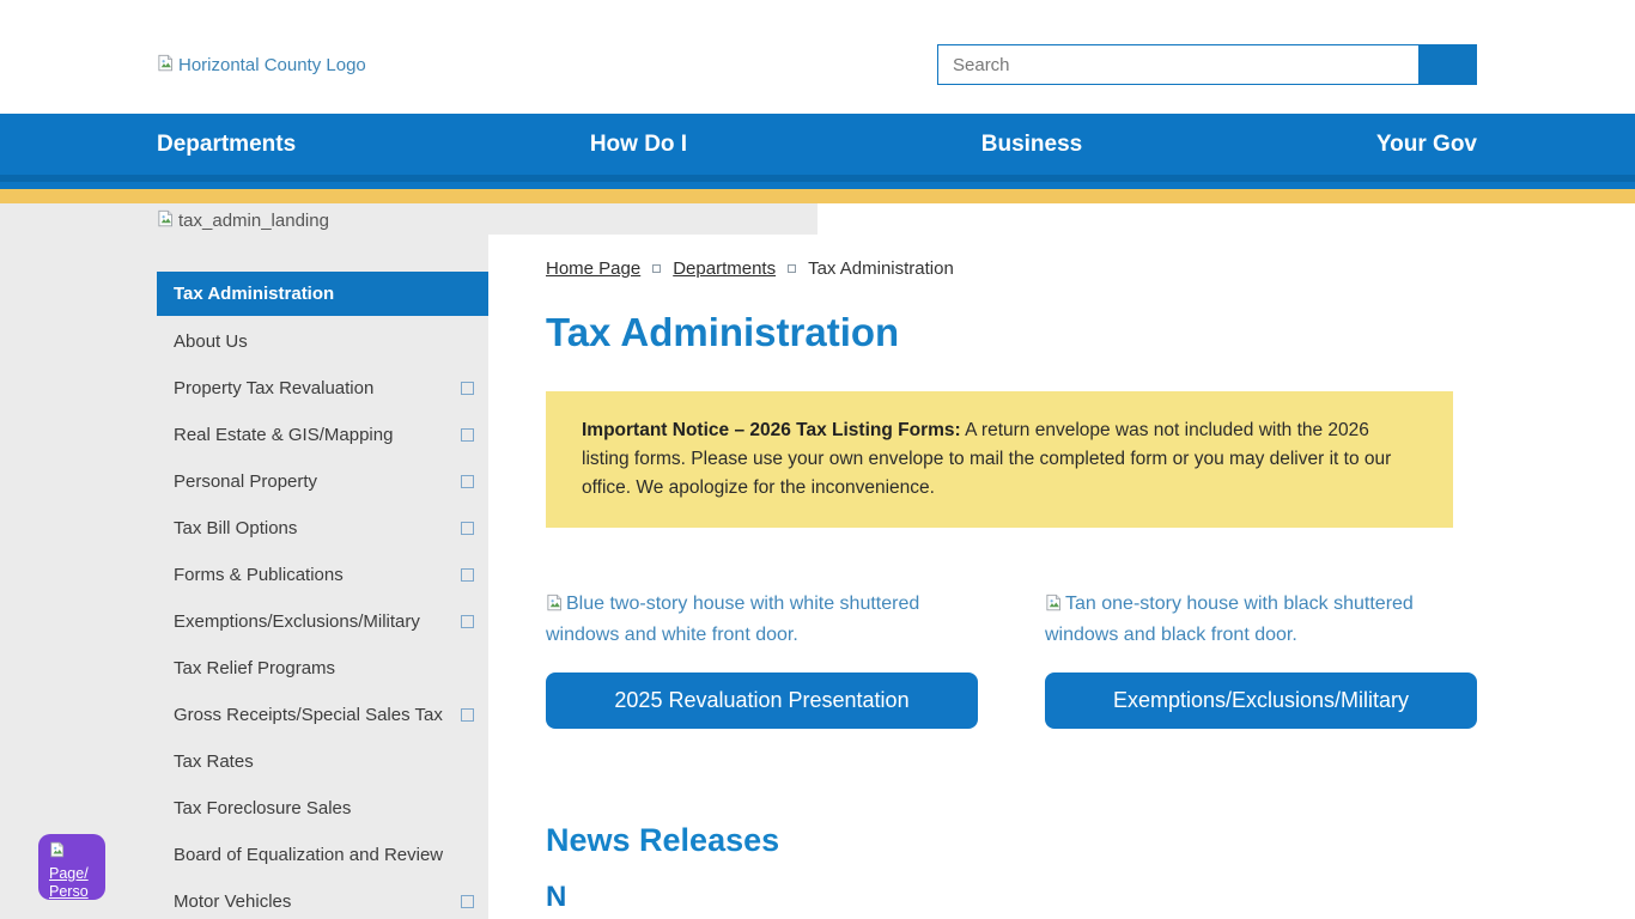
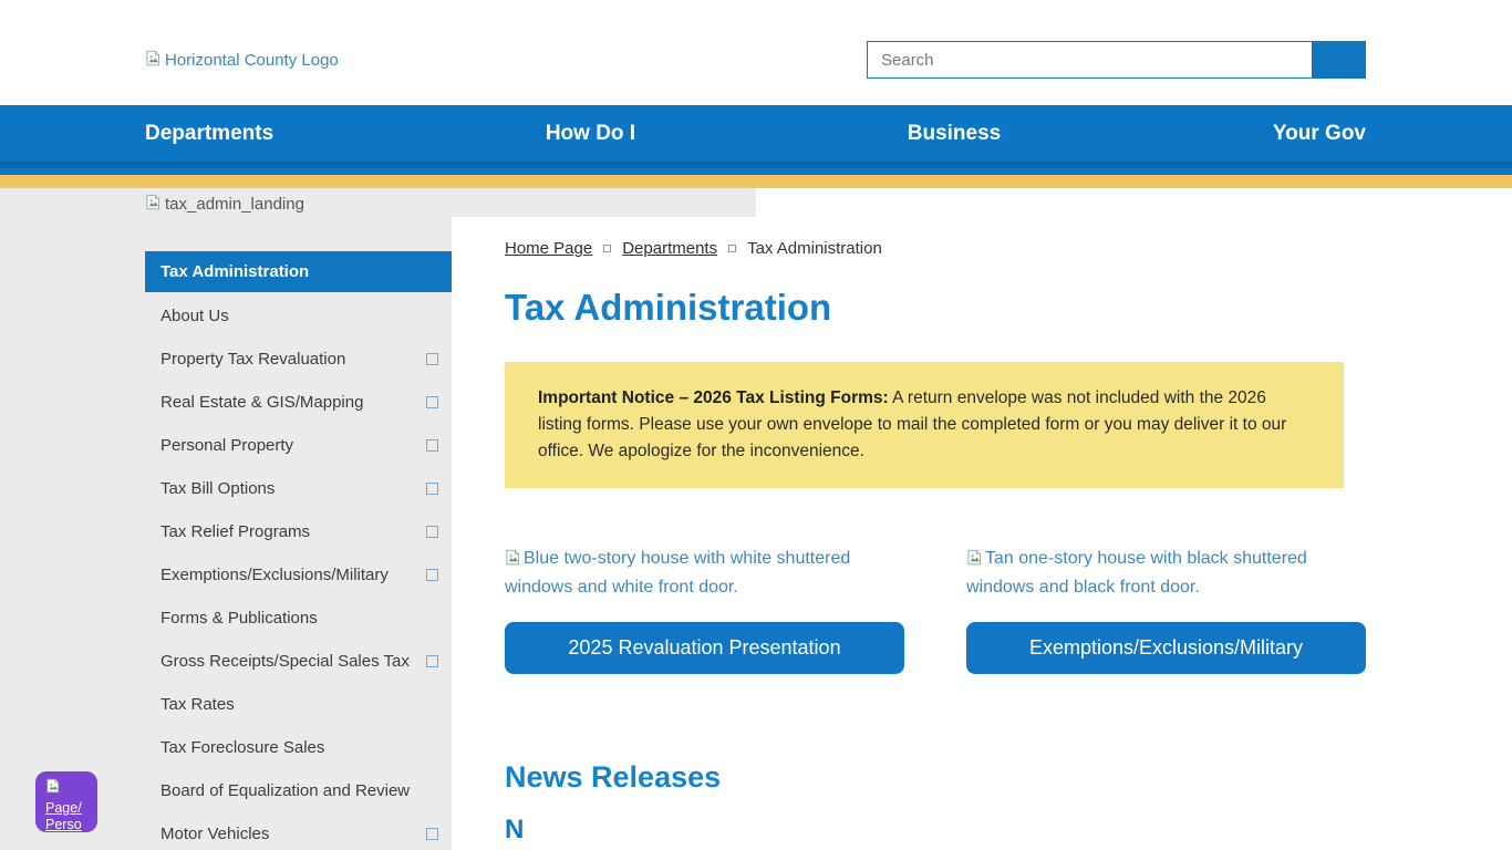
  Horizontal County Logo
  Search
  Departments
  How Do I
  Business
  Your Gov
  tax_admin_landing
  Tax Administration
  About Us
  Property Tax Revaluation
  Real Estate & GIS/Mapping
  Personal Property
  Tax Bill Options
- Forms & Publications
+ Tax Relief Programs
  Exemptions/Exclusions/Military
- Tax Relief Programs
+ Forms & Publications
  Gross Receipts/Special Sales Tax
  Tax Rates
  Tax Foreclosure Sales
  Board of Equalization and Review
  Motor Vehicles
  Home Page
  Departments
  Tax Administration
  Tax Administration
  Important Notice – 2026 Tax Listing Forms: A return envelope was not included with the 2026 listing forms. Please use your own envelope to mail the completed form or you may deliver it to our office. We apologize for the inconvenience.
  Blue two-story house with white shuttered windows and white front door.
  2025 Revaluation Presentation
  Tan one-story house with black shuttered windows and black front door.
  Exemptions/Exclusions/Military
  News Releases
  N
  Page/ Perso
